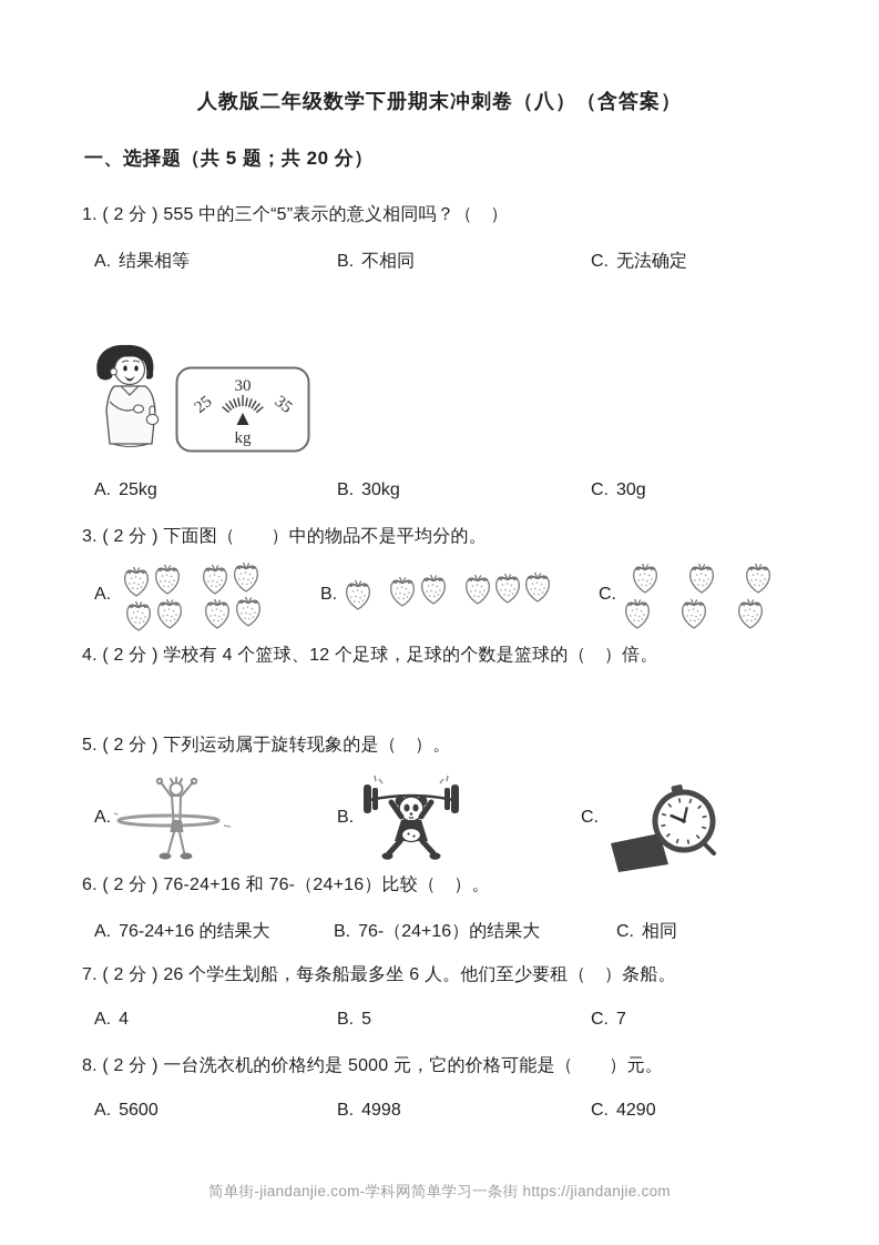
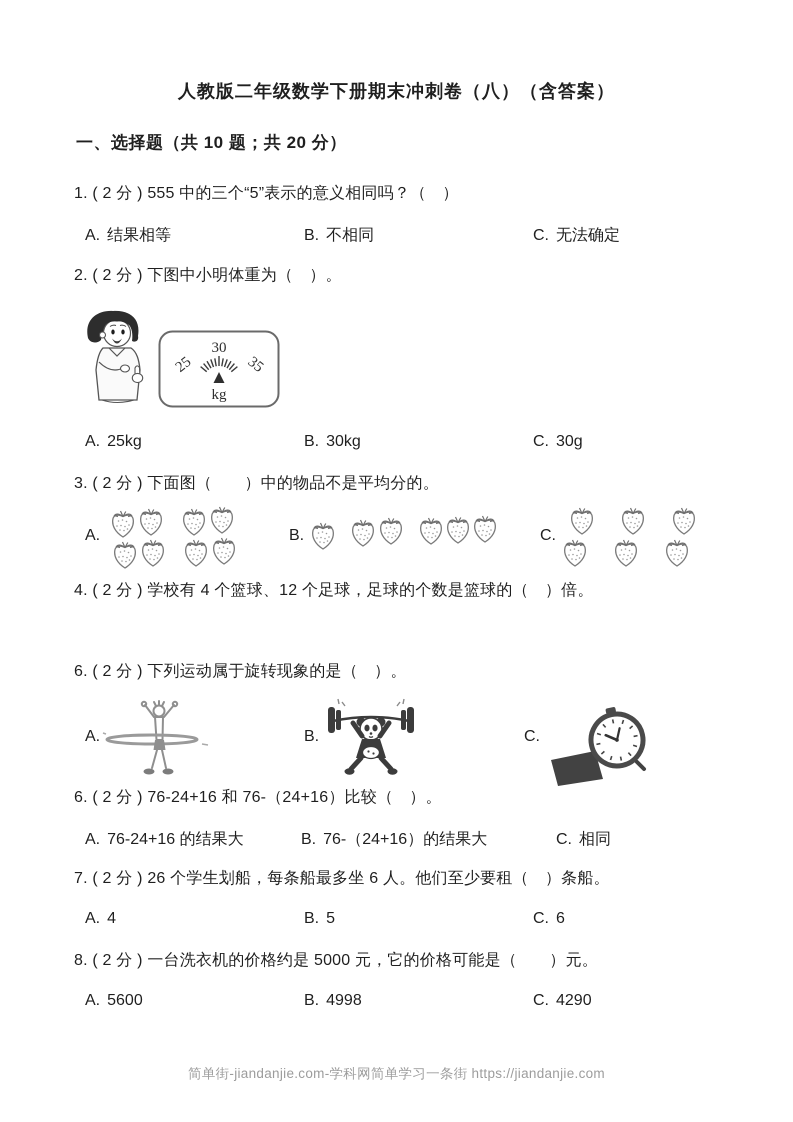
  人教版二年级数学下册期末冲刺卷（八）（含答案）
- 一、选择题（共 5 题；共 20 分）
+ 一、选择题（共 10 题；共 20 分）
  1. ( 2 分 ) 555 中的三个“5”表示的意义相同吗？（ ）
  A. 结果相等
  B. 不相同
  C. 无法确定
+ 2. ( 2 分 ) 下图中小明体重为（ ）。
  30
  kg
  A. 25kg
  B. 30kg
  C. 30g
  3. ( 2 分 ) 下面图（ ）中的物品不是平均分的。
  A.
  B.
  C.
  4. ( 2 分 ) 学校有 4 个篮球、12 个足球，足球的个数是篮球的（ ）倍。
- 5. ( 2 分 ) 下列运动属于旋转现象的是（ ）。
+ 6. ( 2 分 ) 下列运动属于旋转现象的是（ ）。
  A.
  B.
  C.
  6. ( 2 分 ) 76-24+16 和 76-（24+16）比较（ ）。
  A. 76-24+16 的结果大
  B. 76-（24+16）的结果大
  C. 相同
  7. ( 2 分 ) 26 个学生划船，每条船最多坐 6 人。他们至少要租（ ）条船。
  A. 4
  B. 5
- C. 7
+ C. 6
  8. ( 2 分 ) 一台洗衣机的价格约是 5000 元，它的价格可能是（ ）元。
  A. 5600
  B. 4998
  C. 4290
  简单街-jiandanjie.com-学科网简单学习一条街 https://jiandanjie.com
